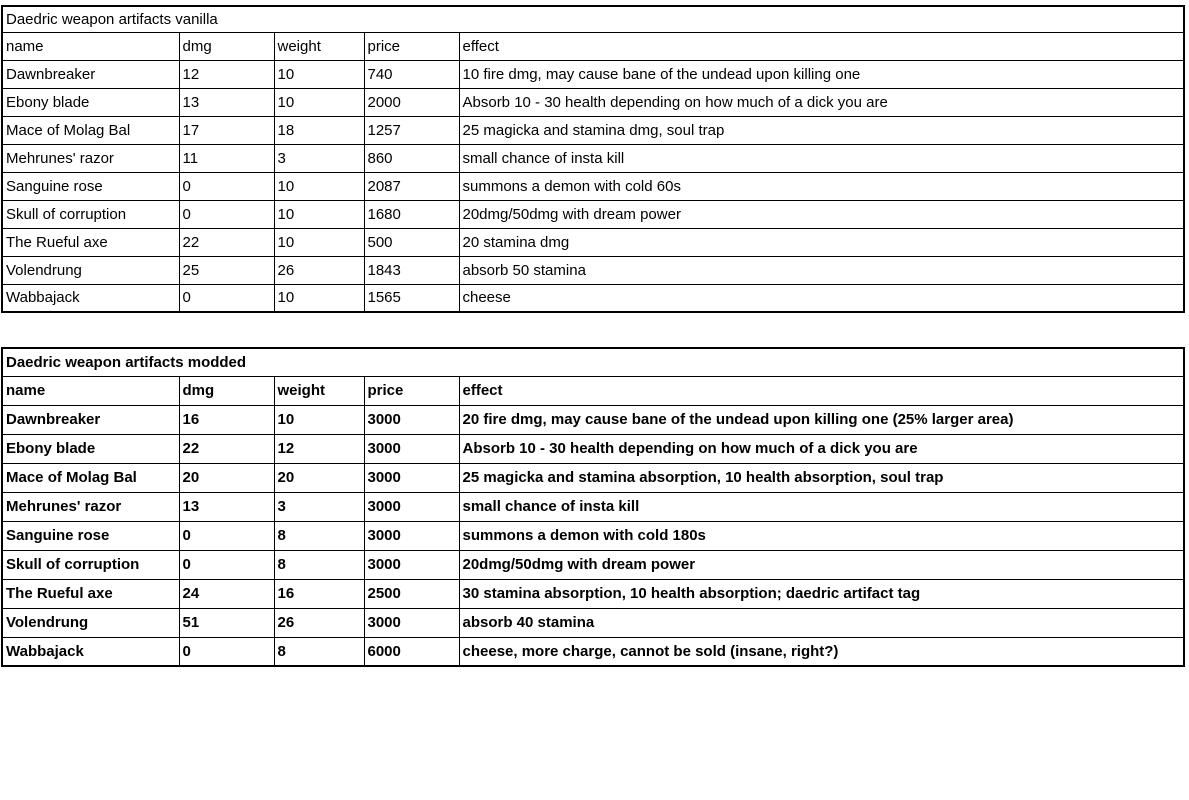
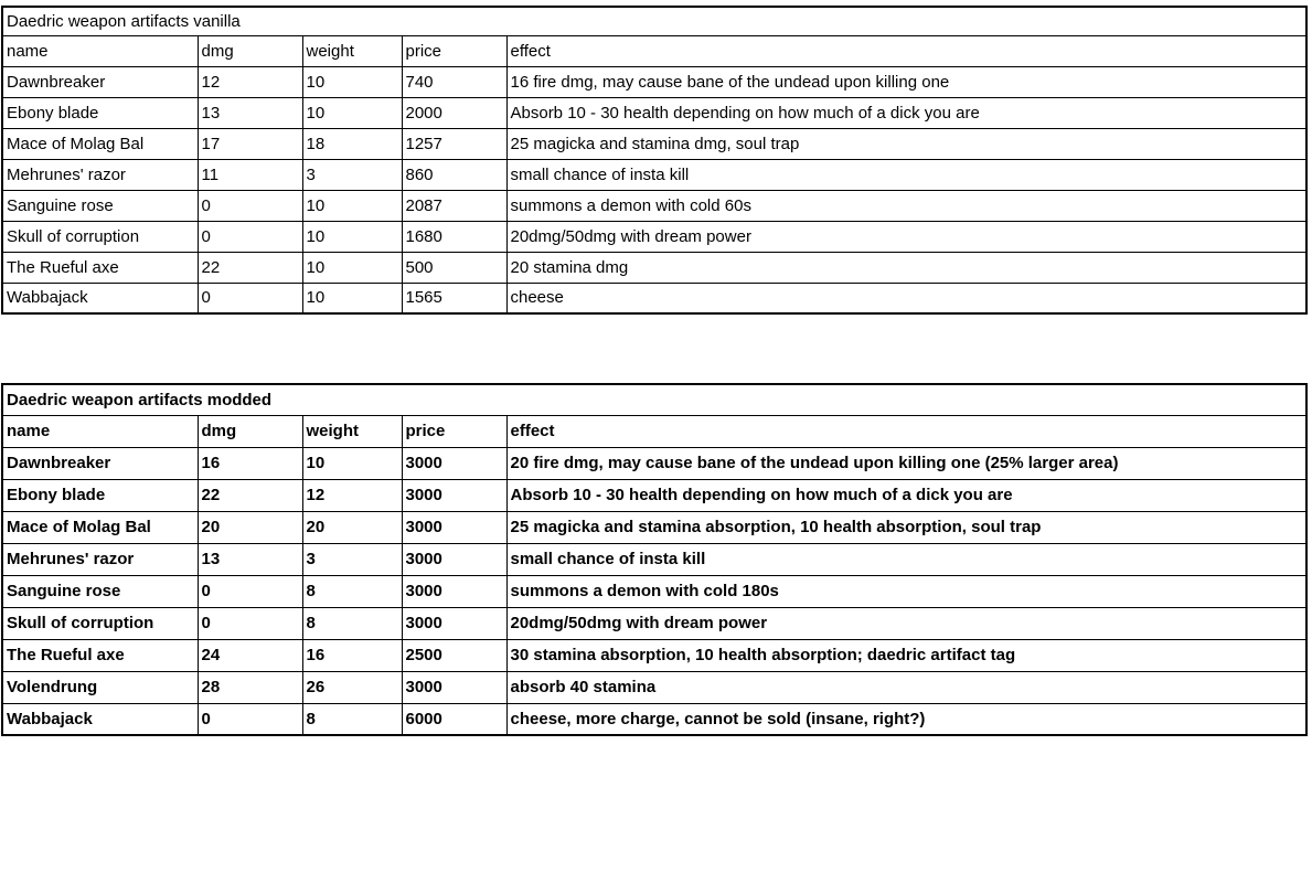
  Daedric weapon artifacts vanilla
  name	dmg	weight	price	effect
- Dawnbreaker	12	10	740	10 fire dmg, may cause bane of the undead upon killing one
+ Dawnbreaker	12	10	740	16 fire dmg, may cause bane of the undead upon killing one
  Ebony blade	13	10	2000	Absorb 10 - 30 health depending on how much of a dick you are
  Mace of Molag Bal	17	18	1257	25 magicka and stamina dmg, soul trap
  Mehrunes' razor	11	3	860	small chance of insta kill
  Sanguine rose	0	10	2087	summons a demon with cold 60s
  Skull of corruption	0	10	1680	20dmg/50dmg with dream power
  The Rueful axe	22	10	500	20 stamina dmg
- Volendrung	25	26	1843	absorb 50 stamina
  Wabbajack	0	10	1565	cheese
  Daedric weapon artifacts modded
  name	dmg	weight	price	effect
  Dawnbreaker	16	10	3000	20 fire dmg, may cause bane of the undead upon killing one (25% larger area)
  Ebony blade	22	12	3000	Absorb 10 - 30 health depending on how much of a dick you are
  Mace of Molag Bal	20	20	3000	25 magicka and stamina absorption, 10 health absorption, soul trap
  Mehrunes' razor	13	3	3000	small chance of insta kill
  Sanguine rose	0	8	3000	summons a demon with cold 180s
  Skull of corruption	0	8	3000	20dmg/50dmg with dream power
  The Rueful axe	24	16	2500	30 stamina absorption, 10 health absorption; daedric artifact tag
- Volendrung	51	26	3000	absorb 40 stamina
+ Volendrung	28	26	3000	absorb 40 stamina
  Wabbajack	0	8	6000	cheese, more charge, cannot be sold (insane, right?)
